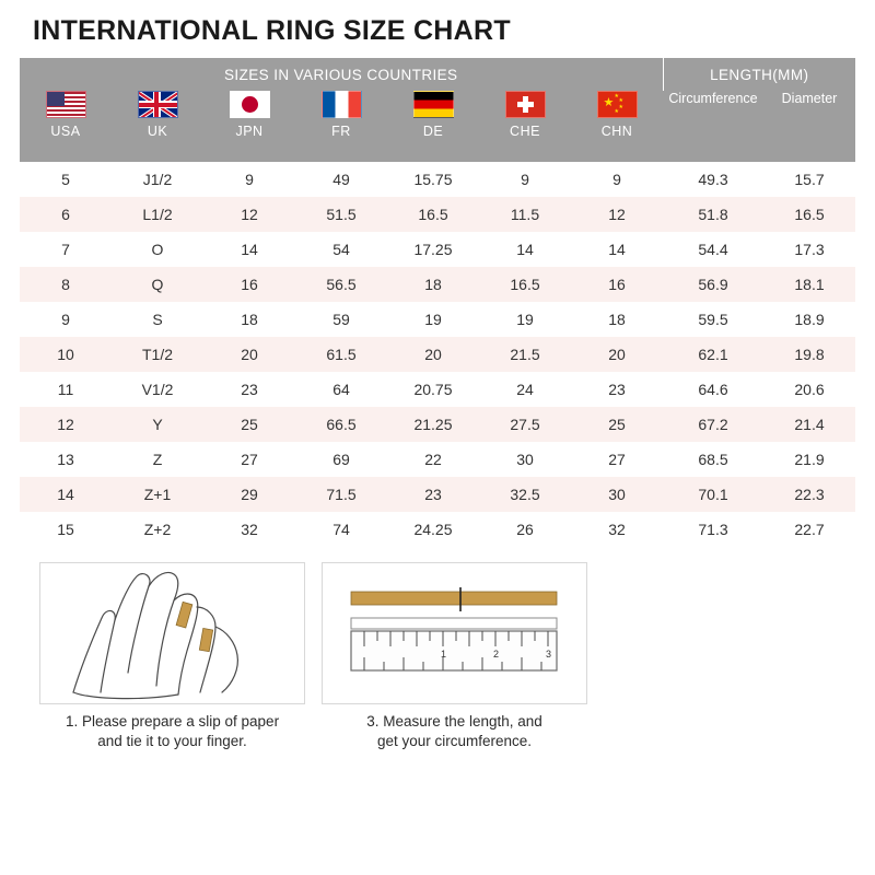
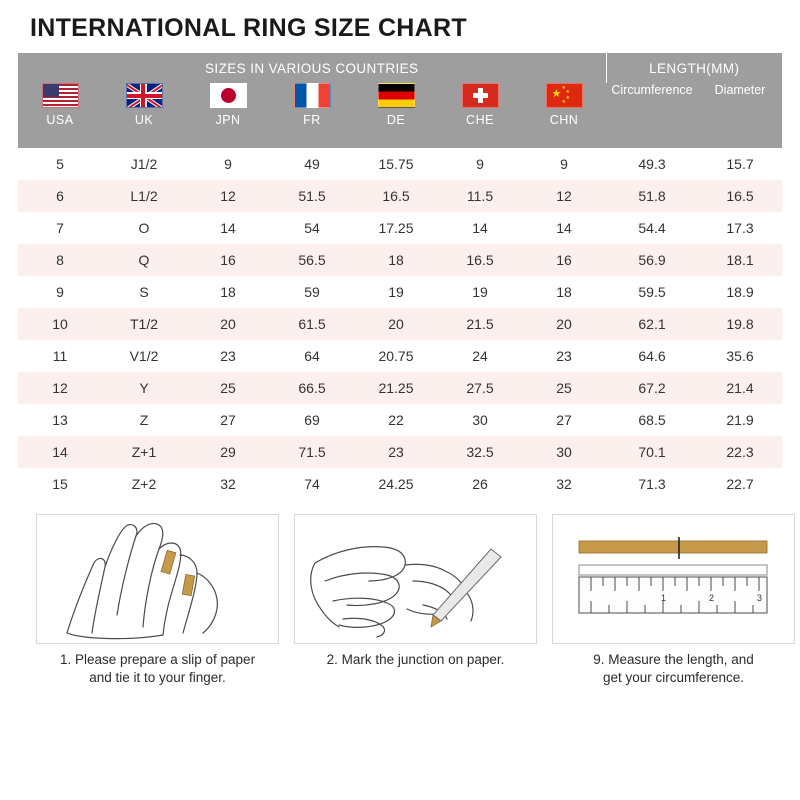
  INTERNATIONAL RING SIZE CHART
  SIZES IN VARIOUS COUNTRIES	LENGTH(MM)
  USA	UK	JPN	FR	DE	CHE	★ CHN	Circumference	Diameter
  5	J1/2	9	49	15.75	9	9	49.3	15.7
  6	L1/2	12	51.5	16.5	11.5	12	51.8	16.5
  7	O	14	54	17.25	14	14	54.4	17.3
  8	Q	16	56.5	18	16.5	16	56.9	18.1
  9	S	18	59	19	19	18	59.5	18.9
  10	T1/2	20	61.5	20	21.5	20	62.1	19.8
- 11	V1/2	23	64	20.75	24	23	64.6	20.6
+ 11	V1/2	23	64	20.75	24	23	64.6	35.6
  12	Y	25	66.5	21.25	27.5	25	67.2	21.4
  13	Z	27	69	22	30	27	68.5	21.9
  14	Z+1	29	71.5	23	32.5	30	70.1	22.3
  15	Z+2	32	74	24.25	26	32	71.3	22.7
  1. Please prepare a slip of paper
  and tie it to your finger.
+ 2. Mark the junction on paper.
  1
  2
  3
- 3. Measure the length, and
+ 9. Measure the length, and
  get your circumference.
